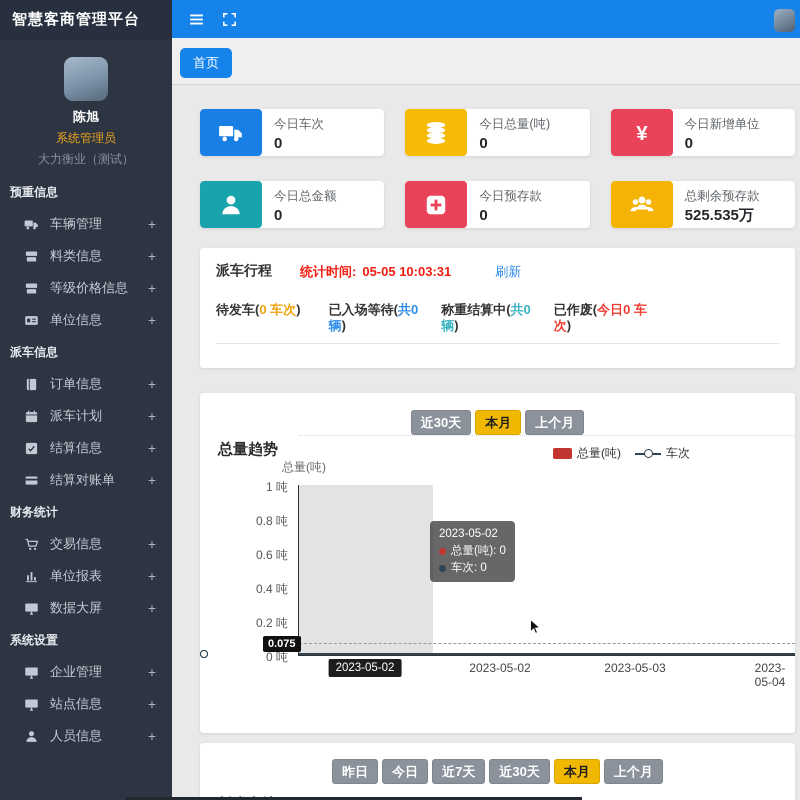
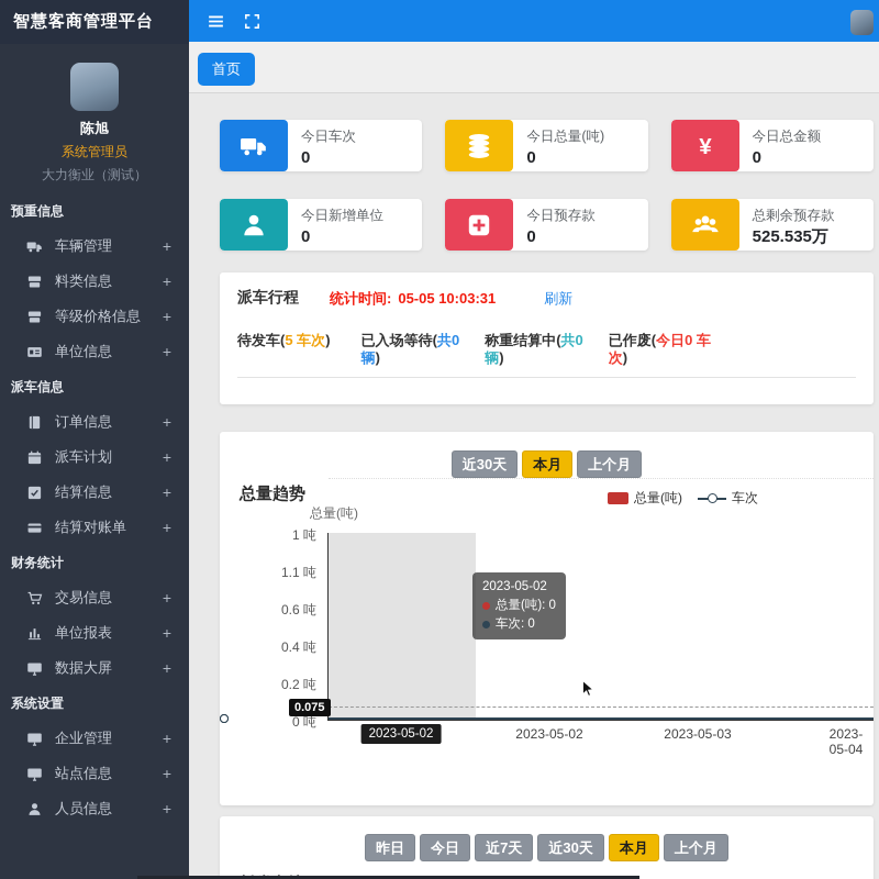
  智慧客商管理平台
  陈旭
  系统管理员
  大力衡业（测试）
  预重信息
  车辆管理
  +
  料类信息
  +
  等级价格信息
  +
  单位信息
  +
  派车信息
  订单信息
  +
  派车计划
  +
  结算信息
  +
  结算对账单
  +
  财务统计
  交易信息
  +
  单位报表
  +
  数据大屏
  +
  系统设置
  企业管理
  +
  站点信息
  +
  人员信息
  +
  首页
  今日车次
  0
  今日总量(吨)
  0
  ¥
- 今日新增单位
+ 今日总金额
  0
- 今日总金额
+ 今日新增单位
  0
  今日预存款
  0
  总剩余预存款
  525.535万
  派车行程
  统计时间:
  05-05 10:03:31
  刷新
- 待发车(0 车次)
+ 待发车(5 车次)
  已入场等待(共0辆)
  称重结算中(共0辆)
  已作废(今日0 车次)
  近30天
  本月
  上个月
  总量趋势
  总量(吨)
  车次
  总量(吨)
  1 吨
- 0.8 吨
+ 1.1 吨
  0.6 吨
  0.4 吨
  0.2 吨
  0 吨
  0.075
  2023-05-02
  2023-05-02
  2023-05-03
  2023-05-04
  2023-05-02
  总量(吨): 0
  车次: 0
  昨日
  今日
  近7天
  近30天
  本月
  上个月
